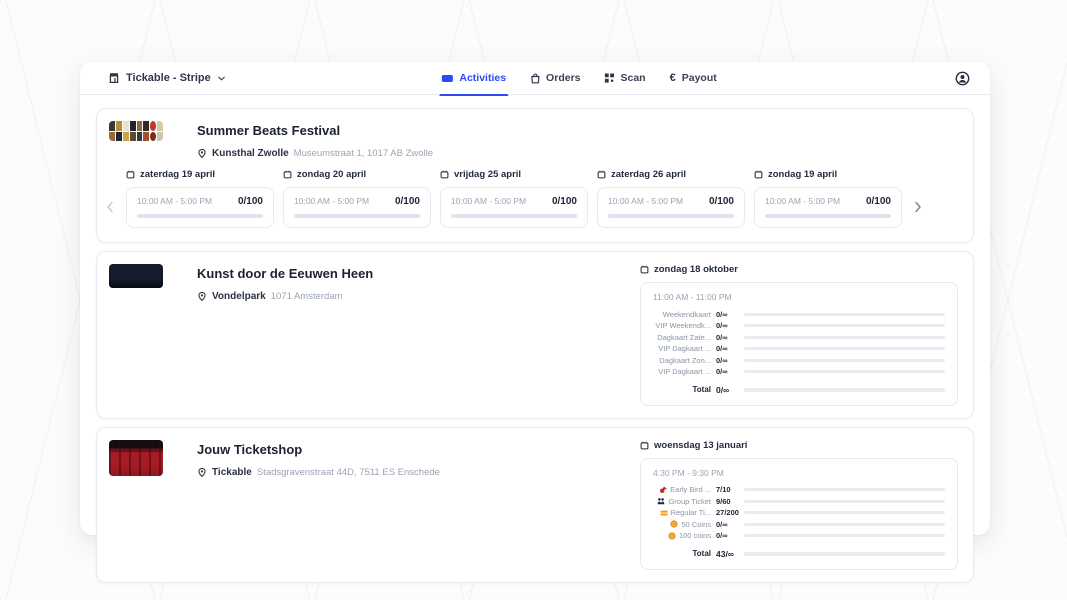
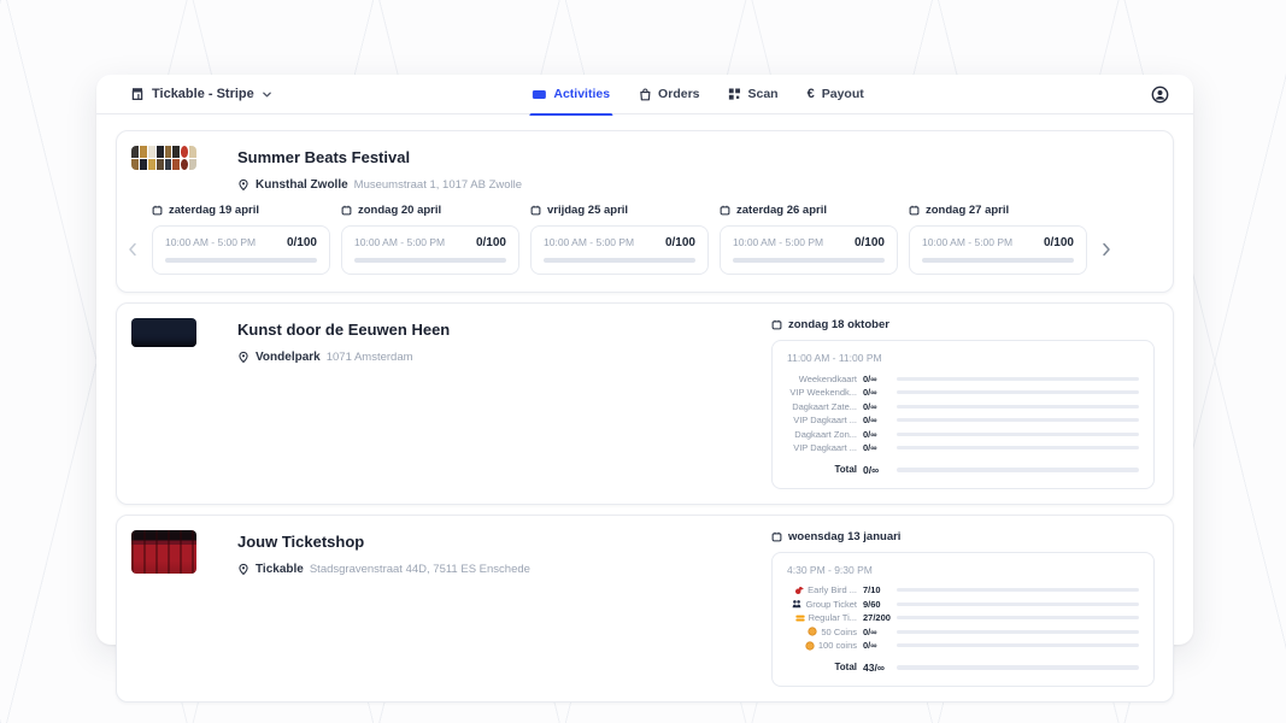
  Tickable - Stripe
  Activities
  Orders
  Scan
  €
  Payout
  Summer Beats Festival
  Kunsthal Zwolle
  Museumstraat 1, 1017 AB Zwolle
  zaterdag 19 april
  10:00 AM - 5:00 PM
  0/100
  zondag 20 april
  10:00 AM - 5:00 PM
  0/100
  vrijdag 25 april
  10:00 AM - 5:00 PM
  0/100
  zaterdag 26 april
  10:00 AM - 5:00 PM
  0/100
- zondag 19 april
+ zondag 27 april
  10:00 AM - 5:00 PM
  0/100
  Kunst door de Eeuwen Heen
  Vondelpark
  1071 Amsterdam
  zondag 18 oktober
  11:00 AM - 11:00 PM
  Weekendkaart
  0/∞
  VIP Weekendk...
  0/∞
  Dagkaart Zate...
  0/∞
  VIP Dagkaart ...
  0/∞
  Dagkaart Zon...
  0/∞
  VIP Dagkaart ...
  0/∞
  Total
  0/∞
  Jouw Ticketshop
  Tickable
  Stadsgravenstraat 44D, 7511 ES Enschede
  woensdag 13 januari
  4:30 PM - 9:30 PM
  Early Bird ...
  7/10
  Group Ticket
  9/60
  Regular Ti...
  27/200
  50 Coins
  0/∞
  100 coins
  0/∞
  Total
  43/∞
